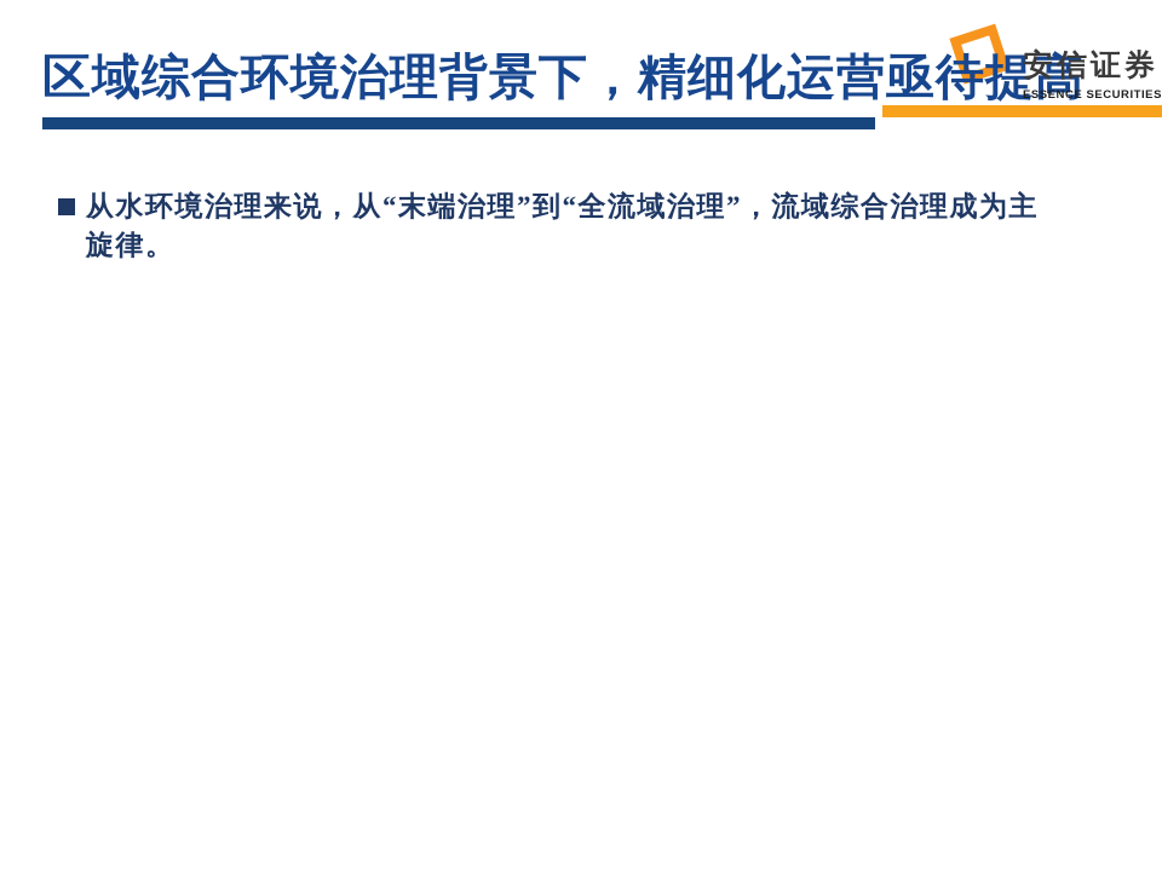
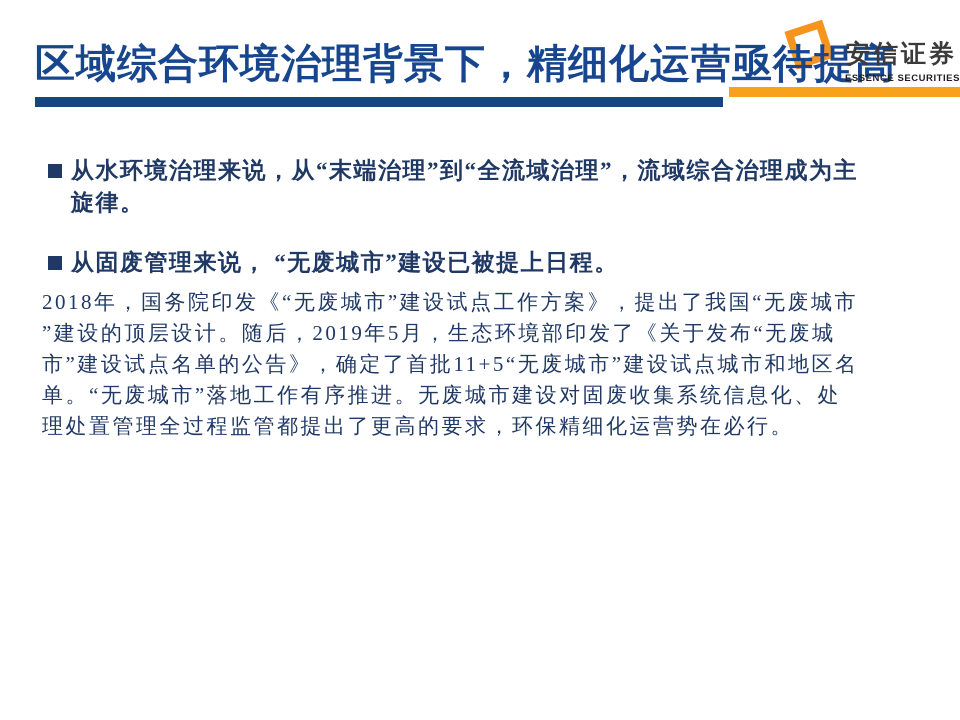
  区域综合环境治理背景下，精细化运营亟待提高
  安信证券
  ESSENCE SECURITIES
  从水环境治理来说，从“末端治理”到“全流域治理”，流域综合治理成为主
  旋律。
+ 从固废管理来说， “无废城市”建设已被提上日程。
+ 2018年，国务院印发《“无废城市”建设试点工作方案》，提出了我国“无废城市
+ ”建设的顶层设计。随后，2019年5月，生态环境部印发了《关于发布“无废城
+ 市”建设试点名单的公告》，确定了首批11+5“无废城市”建设试点城市和地区名
+ 单。“无废城市”落地工作有序推进。无废城市建设对固废收集系统信息化、处
+ 理处置管理全过程监管都提出了更高的要求，环保精细化运营势在必行。
